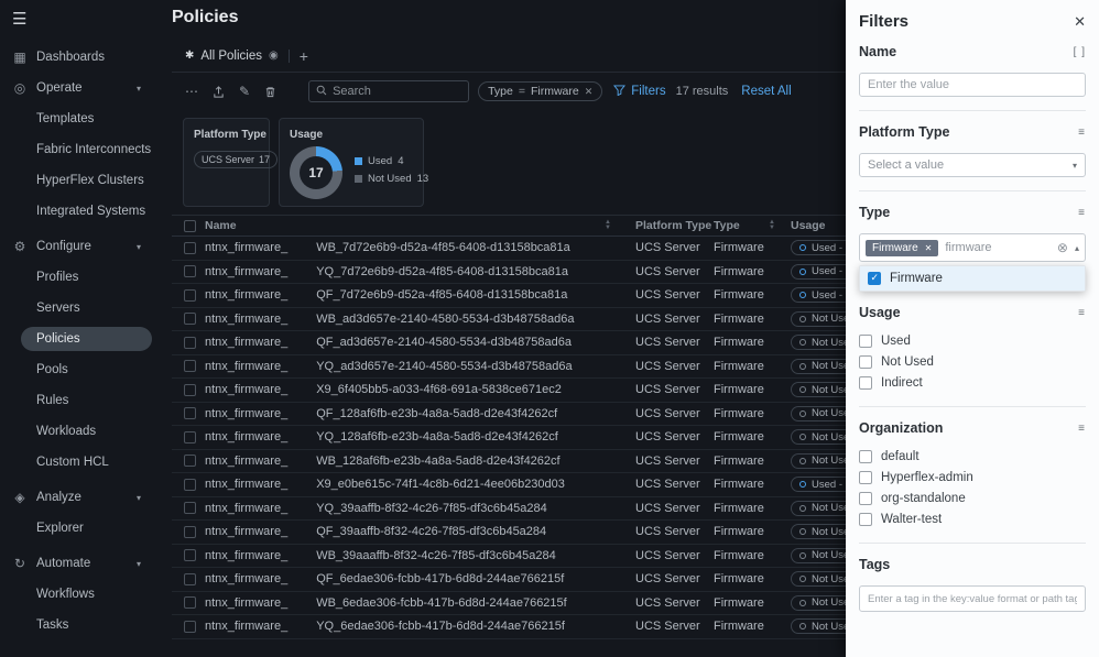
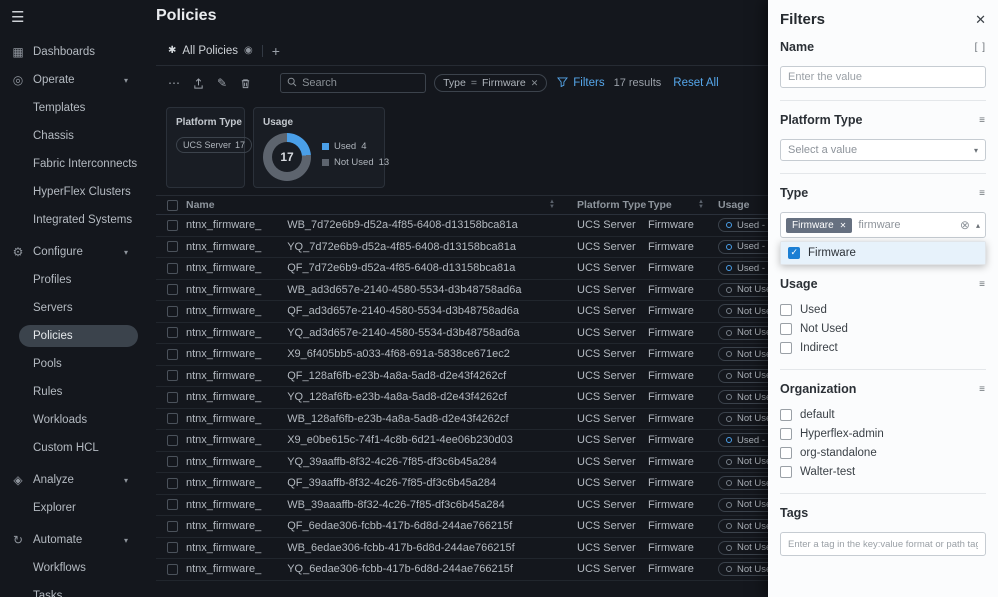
  ☰
  Policies
  ▦
  Dashboards
  ◎
  Operate
  ▾
  Templates
+ Chassis
  Fabric Interconnects
  HyperFlex Clusters
  Integrated Systems
  ⚙
  Configure
  ▾
  Profiles
  Servers
  Policies
  Pools
  Rules
  Workloads
  Custom HCL
  ◈
  Analyze
  ▾
  Explorer
  ↻
  Automate
  ▾
  Workflows
  Tasks
  ✱
  All Policies
  ◉
  +
  ⋯
  ✎
  Search
  Type
  =
  Firmware
  ✕
  Filters
  17 results
  Reset All
  Platform Type
  UCS Server
  17
  Usage
  17
  Used
  4
  Not Used
  13
  Name
  Platform Type
  Type
  Usage
  ntnx_firmware_
  WB_7d72e6b9-d52a-4f85-6408-d13158bca81a
  UCS Server
  Firmware
  Used -
  ntnx_firmware_
  YQ_7d72e6b9-d52a-4f85-6408-d13158bca81a
  UCS Server
  Firmware
  Used -
  ntnx_firmware_
  QF_7d72e6b9-d52a-4f85-6408-d13158bca81a
  UCS Server
  Firmware
  Used -
  ntnx_firmware_
  WB_ad3d657e-2140-4580-5534-d3b48758ad6a
  UCS Server
  Firmware
  Not Us
  ntnx_firmware_
  QF_ad3d657e-2140-4580-5534-d3b48758ad6a
  UCS Server
  Firmware
  Not Us
  ntnx_firmware_
  YQ_ad3d657e-2140-4580-5534-d3b48758ad6a
  UCS Server
  Firmware
  Not Us
  ntnx_firmware_
  X9_6f405bb5-a033-4f68-691a-5838ce671ec2
  UCS Server
  Firmware
  Not Us
  ntnx_firmware_
  QF_128af6fb-e23b-4a8a-5ad8-d2e43f4262cf
  UCS Server
  Firmware
  Not Us
  ntnx_firmware_
  YQ_128af6fb-e23b-4a8a-5ad8-d2e43f4262cf
  UCS Server
  Firmware
  Not Us
  ntnx_firmware_
  WB_128af6fb-e23b-4a8a-5ad8-d2e43f4262cf
  UCS Server
  Firmware
  Not Us
  ntnx_firmware_
  X9_e0be615c-74f1-4c8b-6d21-4ee06b230d03
  UCS Server
  Firmware
  Used -
  ntnx_firmware_
  YQ_39aaffb-8f32-4c26-7f85-df3c6b45a284
  UCS Server
  Firmware
  Not Us
  ntnx_firmware_
  QF_39aaffb-8f32-4c26-7f85-df3c6b45a284
  UCS Server
  Firmware
  Not Us
  ntnx_firmware_
  WB_39aaaffb-8f32-4c26-7f85-df3c6b45a284
  UCS Server
  Firmware
  Not Us
  ntnx_firmware_
  QF_6edae306-fcbb-417b-6d8d-244ae766215f
  UCS Server
  Firmware
  Not Us
  ntnx_firmware_
  WB_6edae306-fcbb-417b-6d8d-244ae766215f
  UCS Server
  Firmware
  Not Us
  ntnx_firmware_
  YQ_6edae306-fcbb-417b-6d8d-244ae766215f
  UCS Server
  Firmware
  Not Us
  Filters
  ✕
  Name
  [ ]
  Enter the value
  Platform Type
  ≡
  Select a value
  ▾
  Type
  ≡
  Firmware
  ✕
  firmware
  ⊗
  ▴
  Firmware
  Usage
  ≡
  Used
  Not Used
  Indirect
  Organization
  ≡
  default
  Hyperflex-admin
  org-standalone
  Walter-test
  Tags
  Enter a tag in the key:value format or path ta
